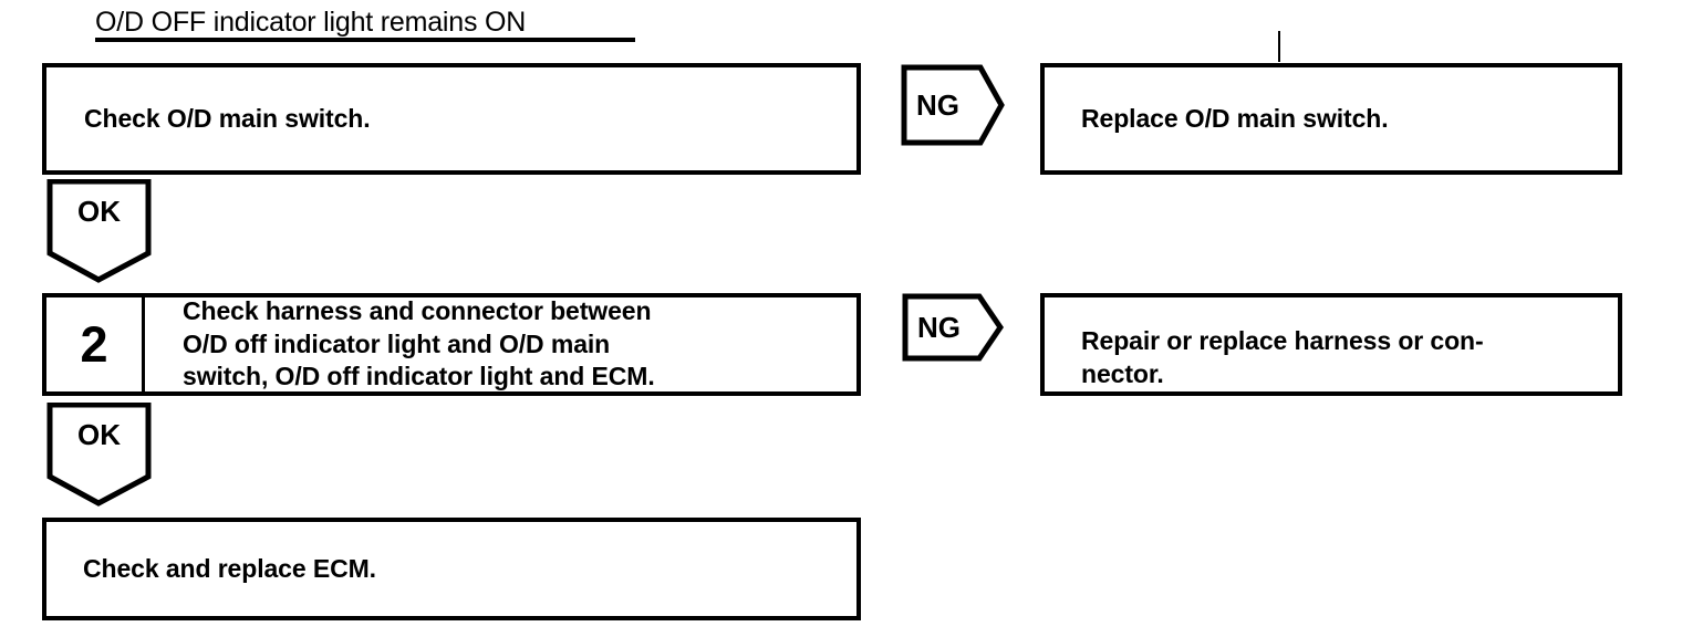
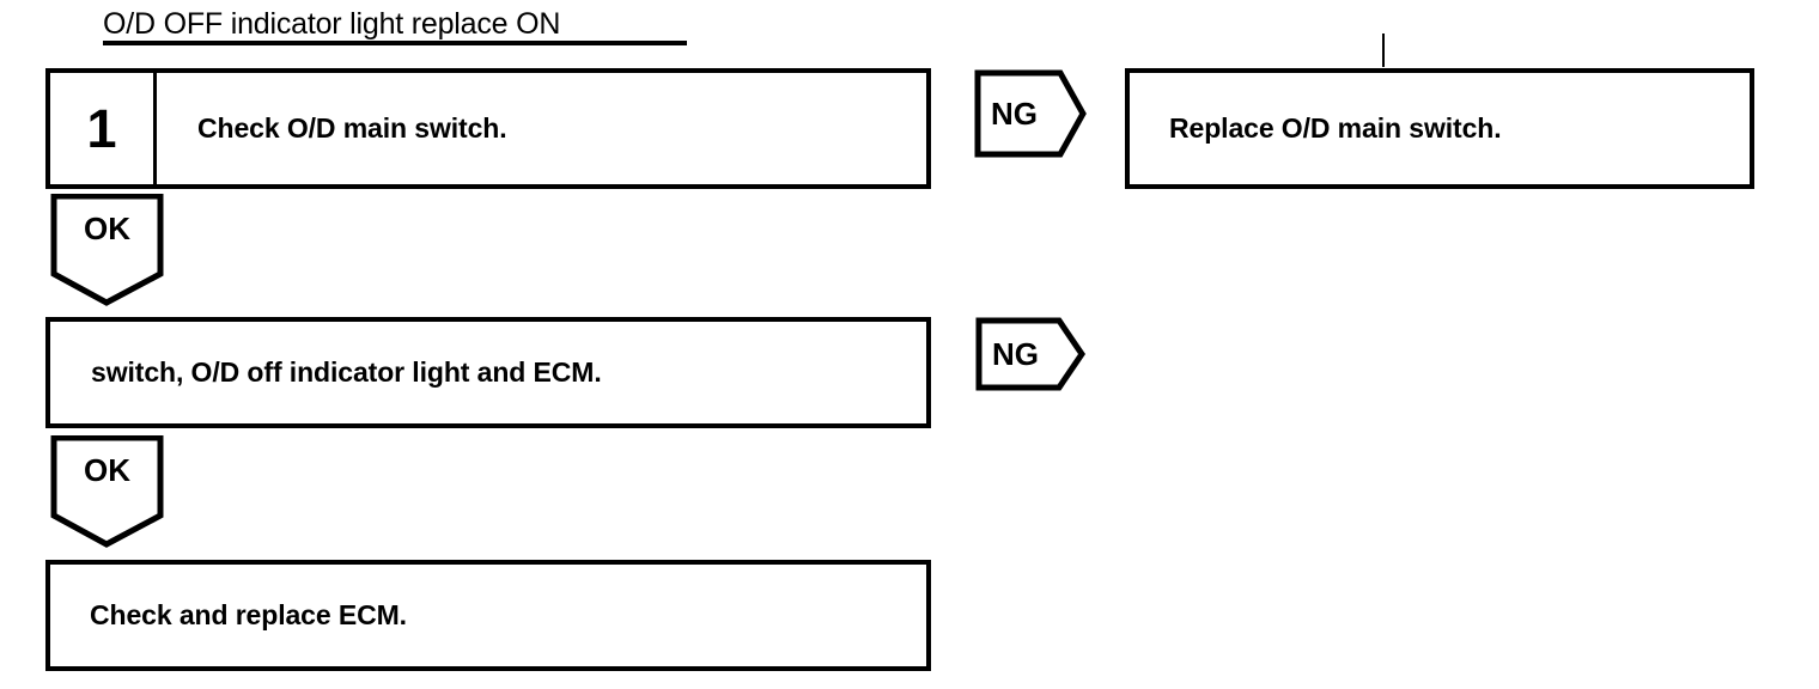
- O/D OFF indicator light remains ON
+ O/D OFF indicator light replace ON
+ 1
  Check O/D main switch.
  NG
  Replace O/D main switch.
  OK
- 2
- Check harness and connector between
- O/D off indicator light and O/D main
  switch, O/D off indicator light and ECM.
  NG
- Repair or replace harness or con-
- nector.
  OK
  Check and replace ECM.
